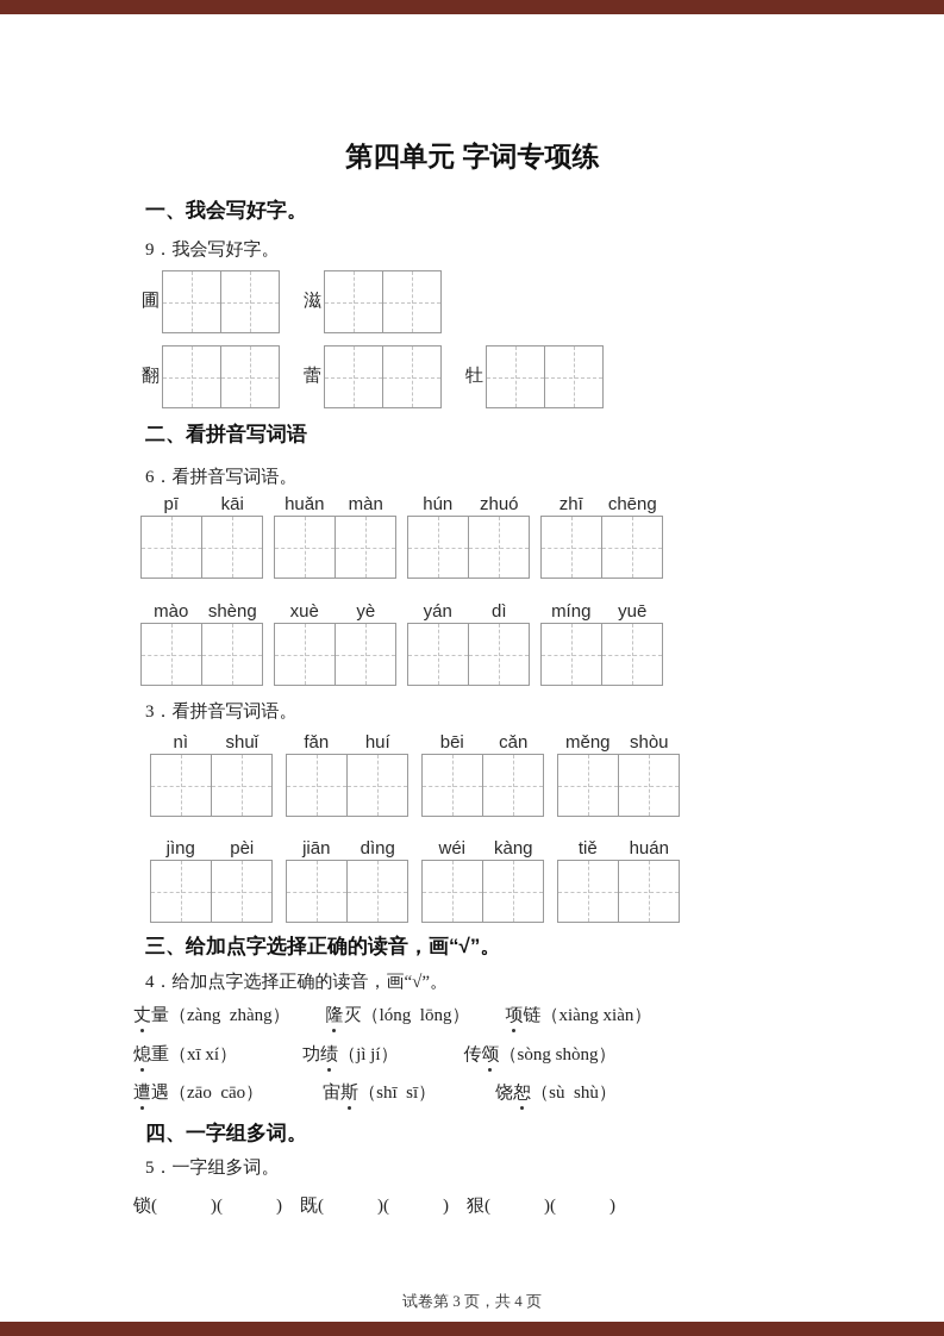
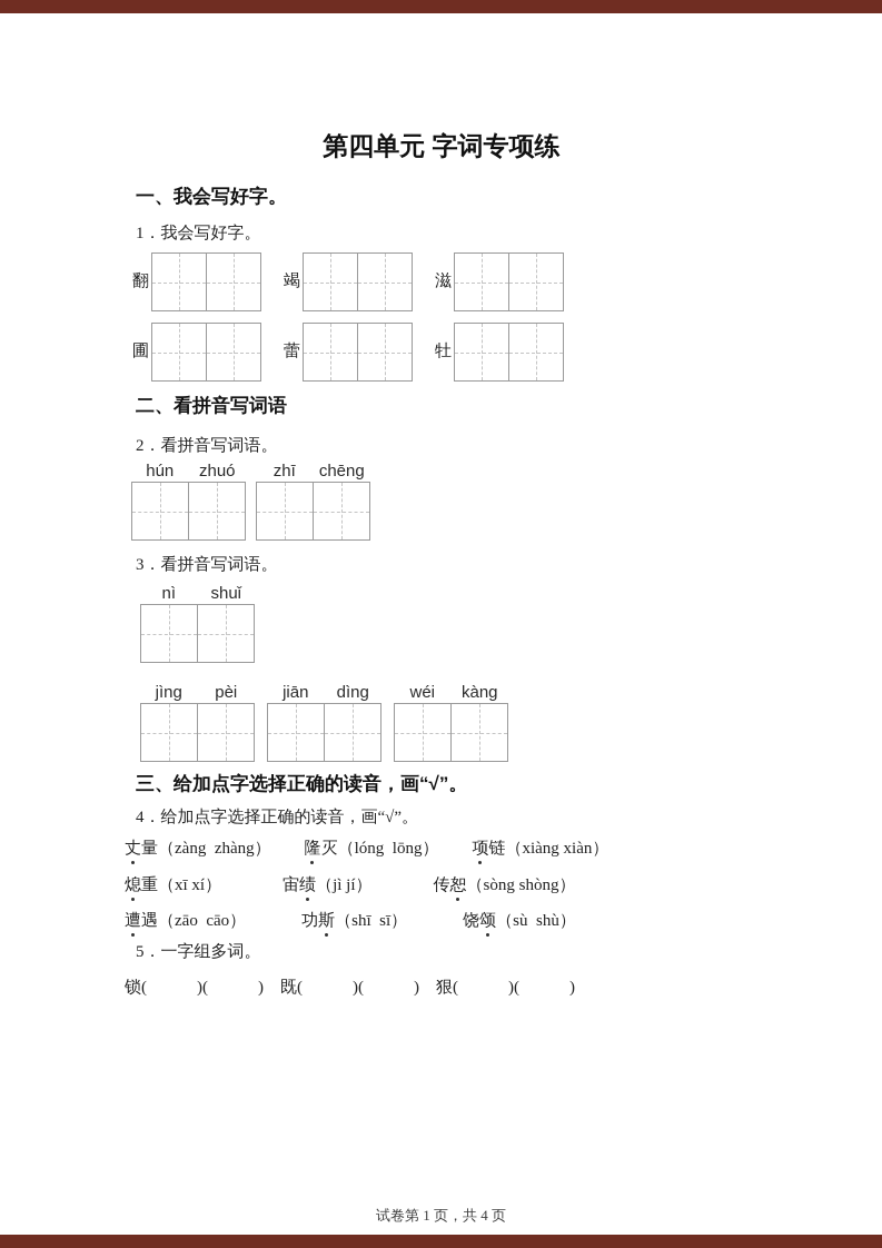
  第四单元 字词专项练
  一、我会写好字。
- 9．我会写好字。
+ 1．我会写好字。
- 圃
+ 翻
+ 竭
  滋
- 翻
+ 圃
  蕾
  牡
  二、看拼音写词语
- 6．看拼音写词语。
+ 2．看拼音写词语。
- pī
- kāi
- huǎn
- màn
  hún
  zhuó
  zhī
  chēng
- mào
- shèng
- xuè
- yè
- yán
- dì
- míng
- yuē
  3．看拼音写词语。
  nì
  shuǐ
- fǎn
- huí
- bēi
- cǎn
- měng
- shòu
  jìng
  pèi
  jiān
  dìng
  wéi
  kàng
- tiě
- huán
  三、给加点字选择正确的读音，画“√”。
  4．给加点字选择正确的读音，画“√”。
  丈量（zàng zhàng）
  隆灭（lóng lōng）
  项链（xiàng xiàn）
  熄重（xī xí）
- 功绩（jì jí）
+ 宙绩（jì jí）
- 传颂（sòng shòng）
+ 传恕（sòng shòng）
  遭遇（zāo cāo）
- 宙斯（shī sī）
+ 功斯（shī sī）
- 饶恕（sù shù）
+ 饶颂（sù shù）
- 四、一字组多词。
  5．一字组多词。
  锁( )( ) 既( )( ) 狠( )( )
- 试卷第 3 页，共 4 页
+ 试卷第 1 页，共 4 页
